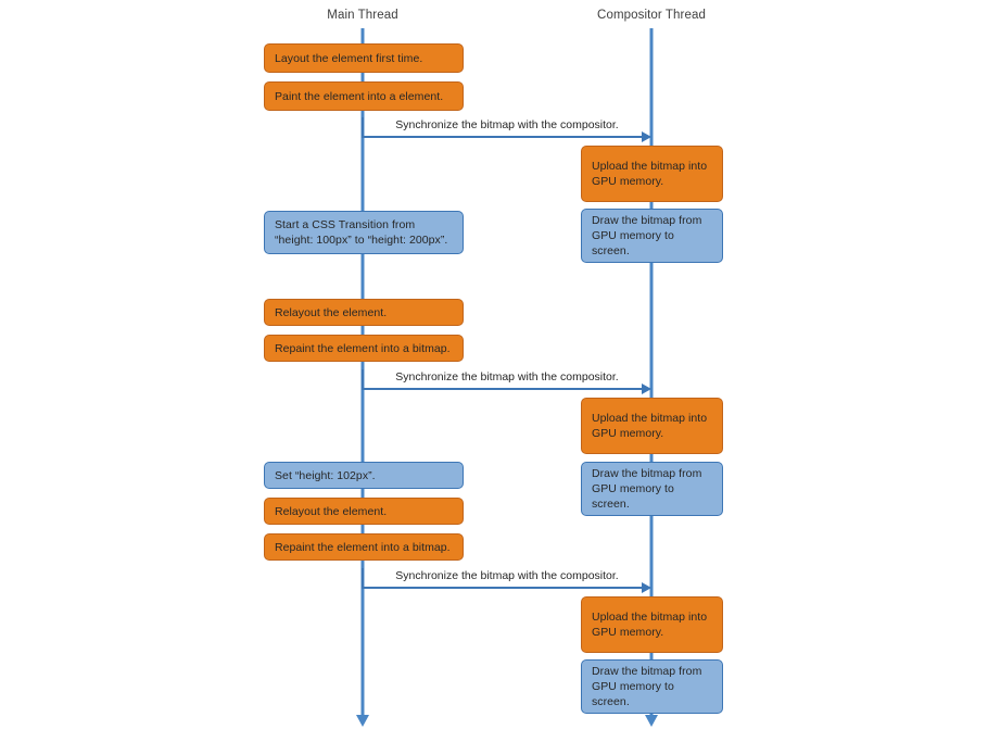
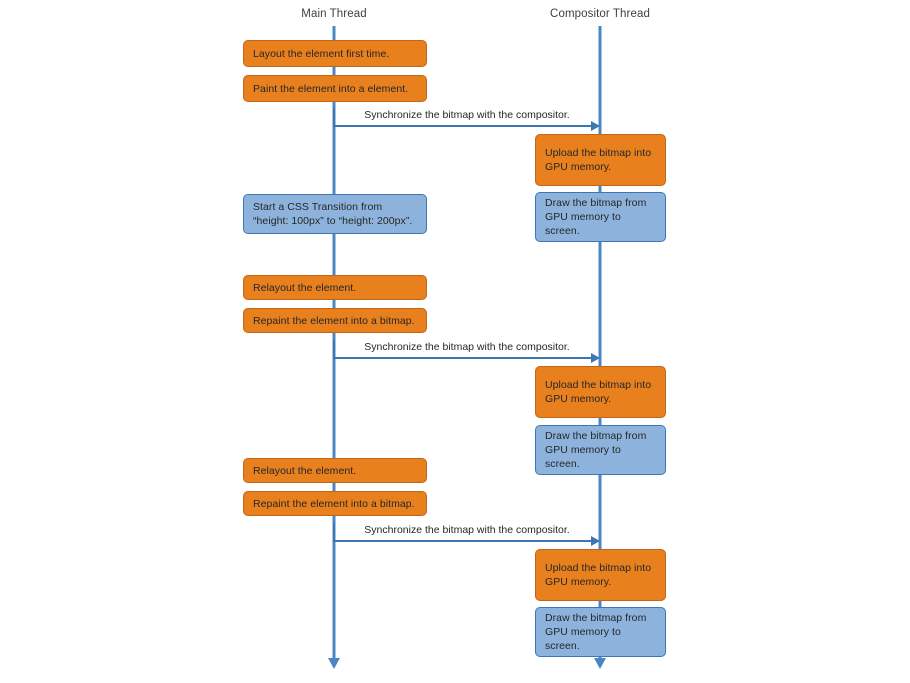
  Main Thread
  Compositor Thread
  Synchronize the bitmap with the compositor.
  Synchronize the bitmap with the compositor.
  Synchronize the bitmap with the compositor.
  Layout the element first time.
  Paint the element into a element.
  Start a CSS Transition from
  “height: 100px” to “height: 200px”.
  Relayout the element.
  Repaint the element into a bitmap.
- Set “height: 102px”.
  Relayout the element.
  Repaint the element into a bitmap.
  Upload the bitmap into
  GPU memory.
  Draw the bitmap from
  GPU memory to screen.
  Upload the bitmap into
  GPU memory.
  Draw the bitmap from
  GPU memory to screen.
  Upload the bitmap into
  GPU memory.
  Draw the bitmap from
  GPU memory to screen.
